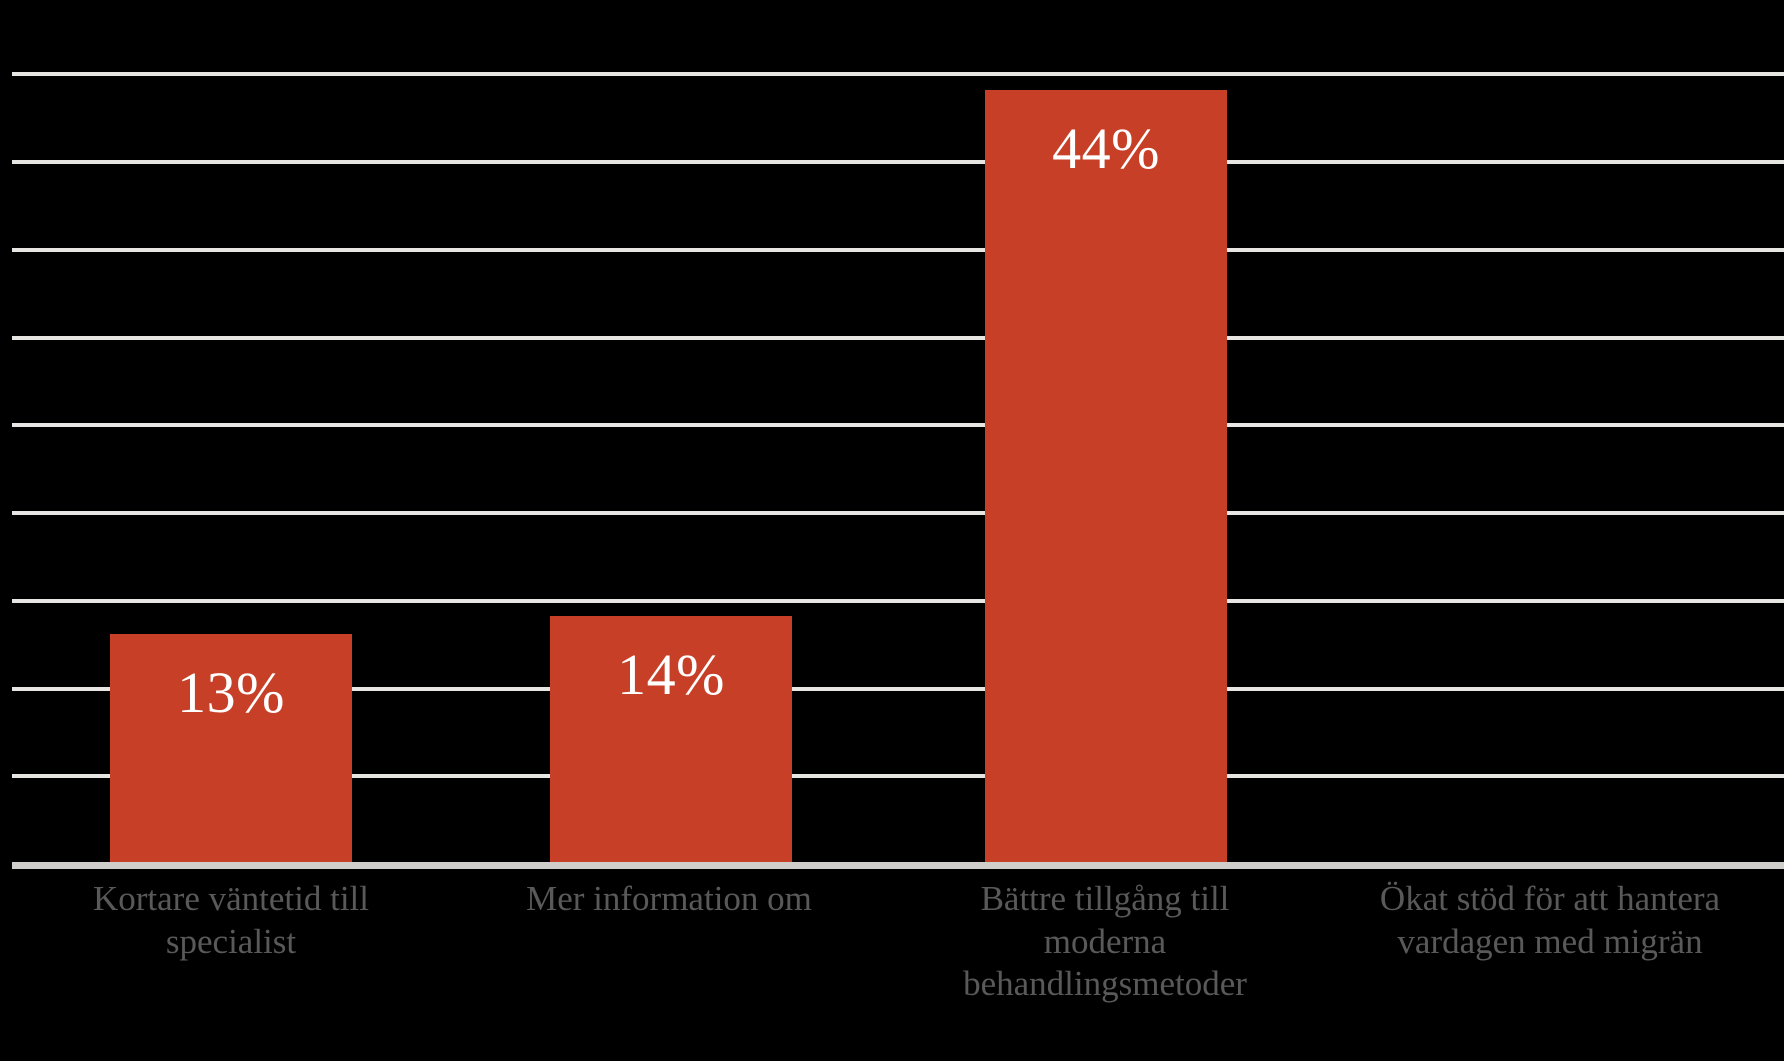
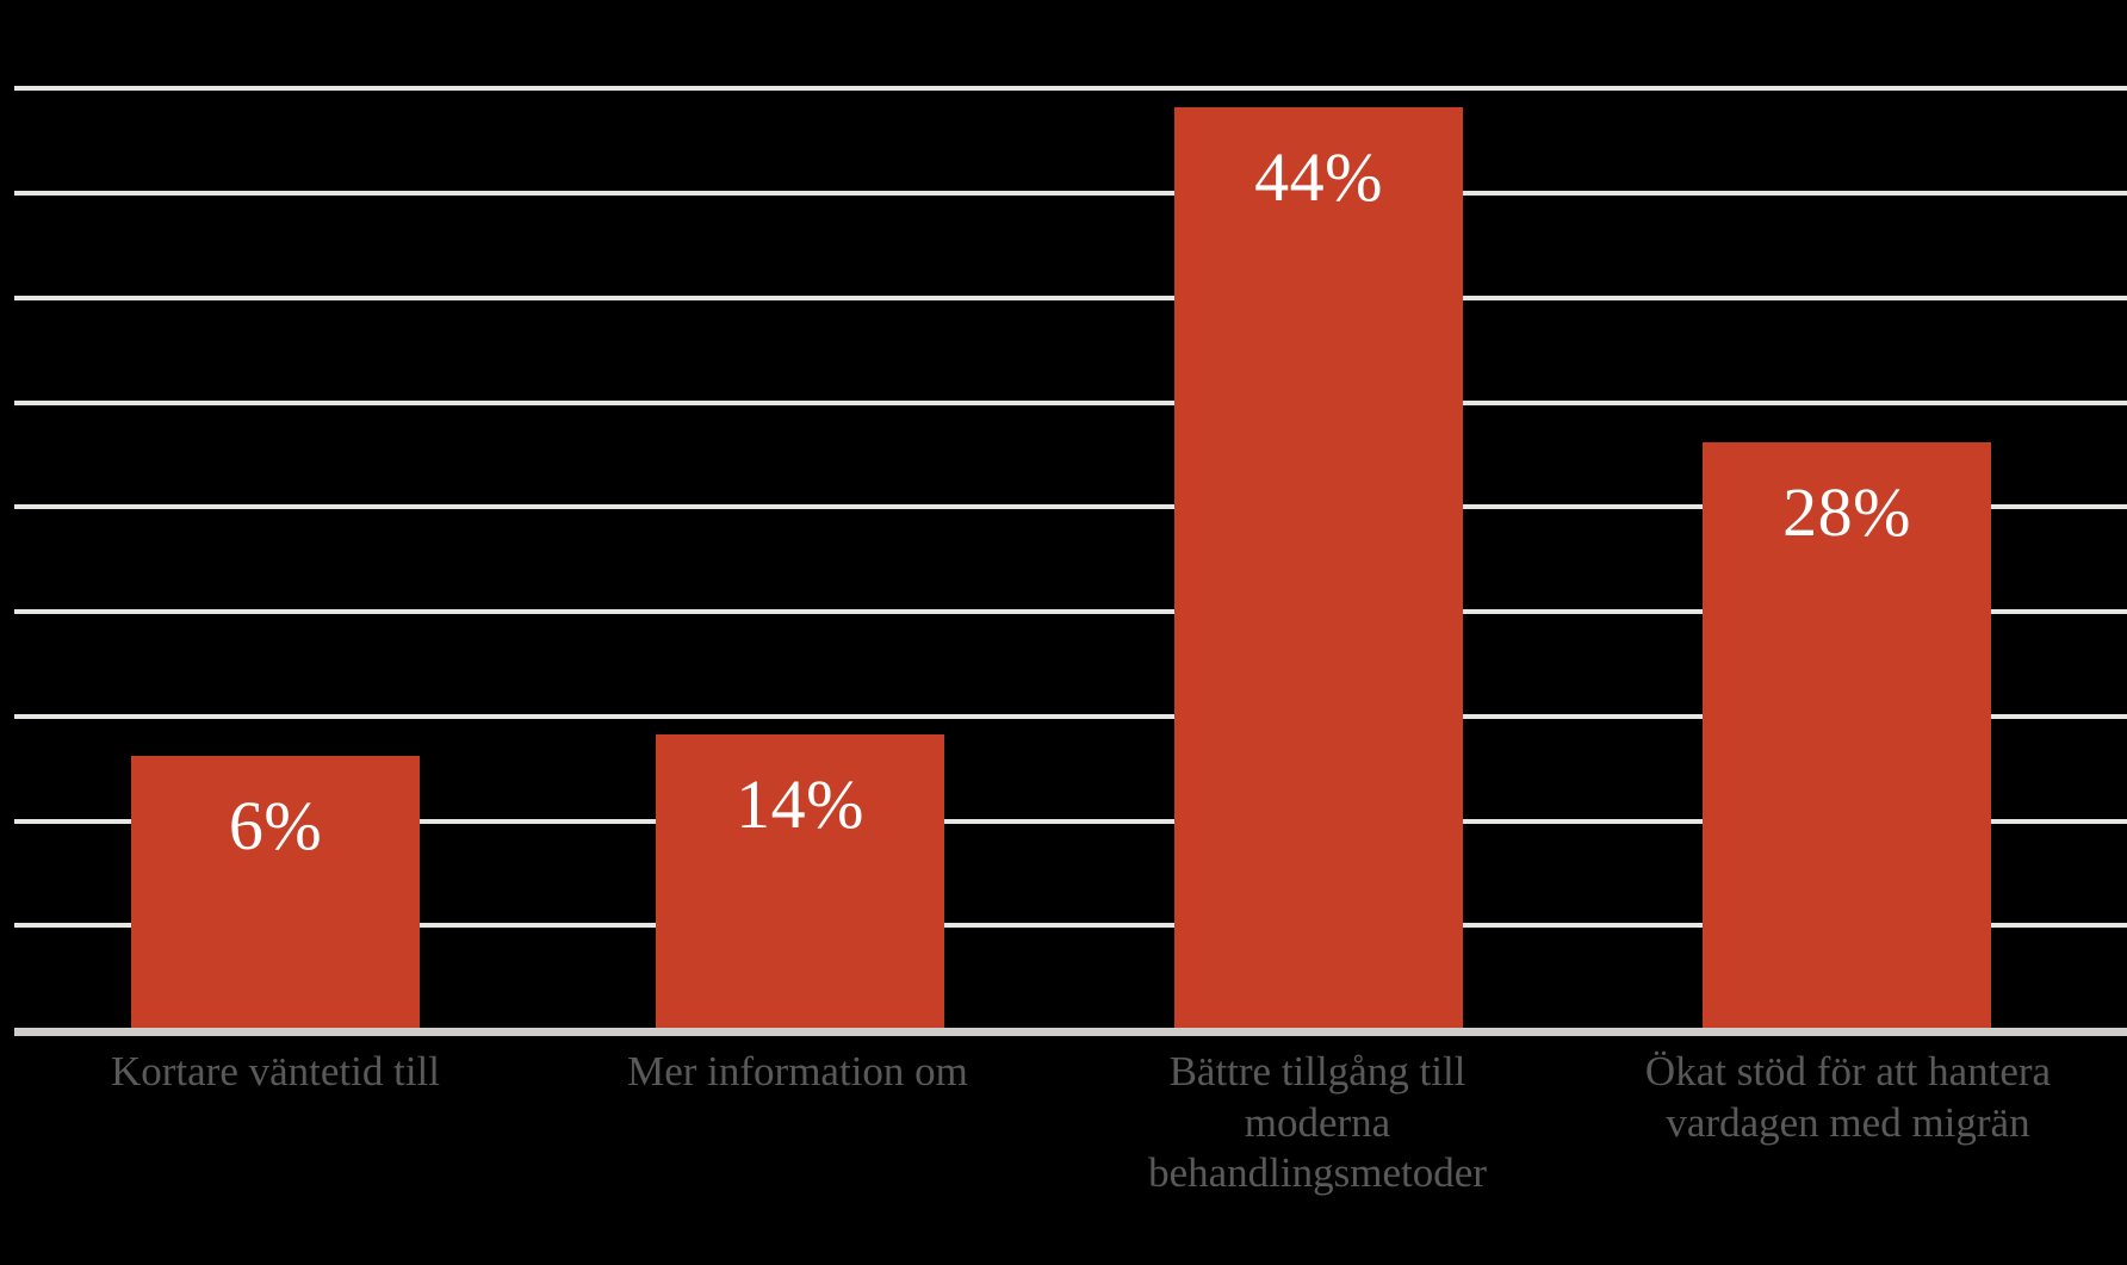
- 13%
+ 6%
  14%
  44%
+ 28%
  Kortare väntetid till
- specialist
  Mer information om
  Bättre tillgång till
  moderna
  behandlingsmetoder
  Ökat stöd för att hantera
  vardagen med migrän
